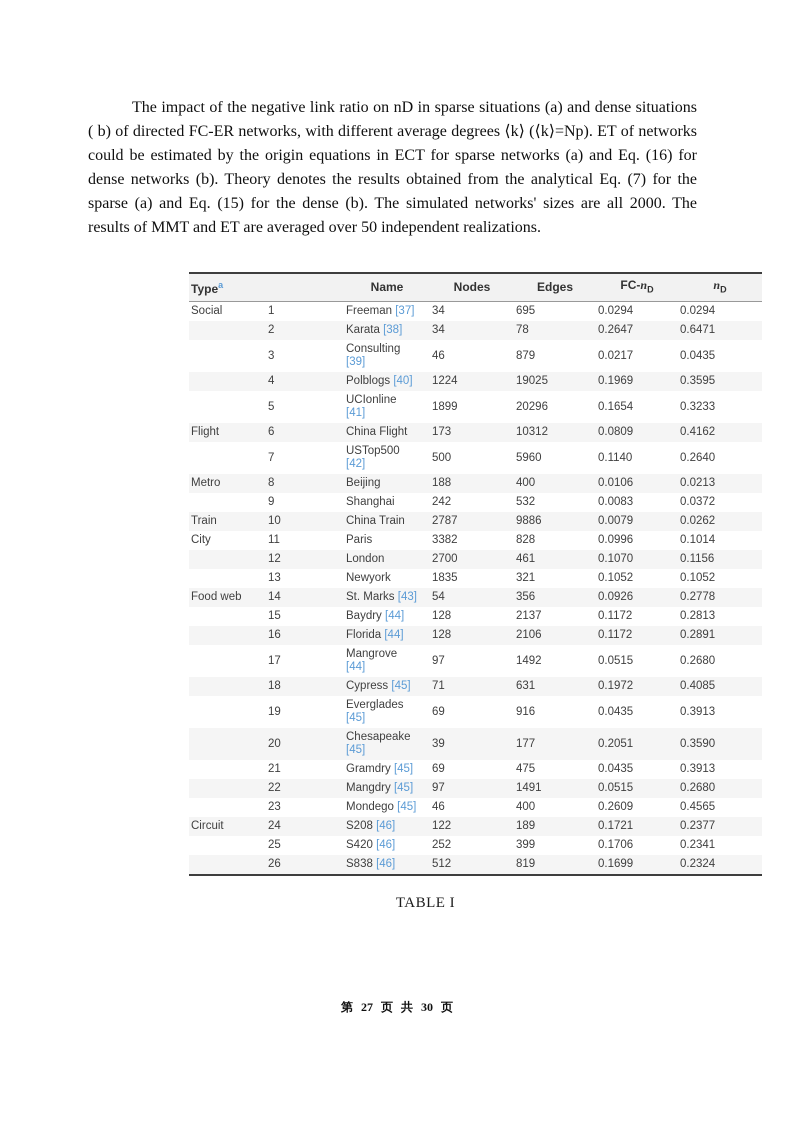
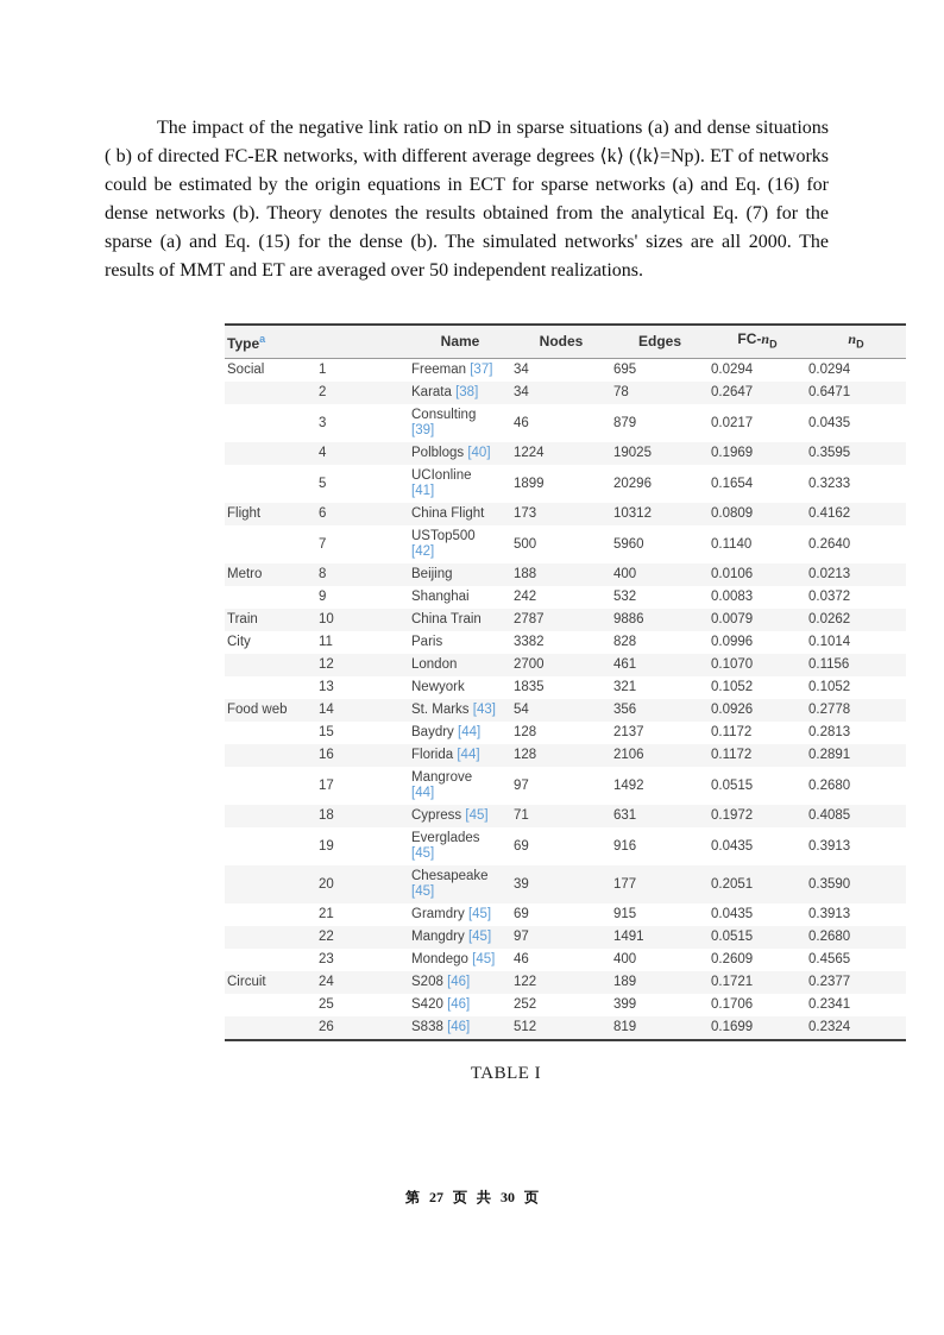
  The impact of the negative link ratio on nD in sparse situations (a) and dense situations ( b) of directed FC-ER networks, with different average degrees ⟨k⟩ (⟨k⟩=Np). ET of networks could be estimated by the origin equations in ECT for sparse networks (a) and Eq. (16) for dense networks (b). Theory denotes the results obtained from the analytical Eq. (7) for the sparse (a) and Eq. (15) for the dense (b). The simulated networks' sizes are all 2000. The results of MMT and ET are averaged over 50 independent realizations.
  Typea		Name	Nodes	Edges	FC-nD	nD
  Social	1	Freeman [37]	34	695	0.0294	0.0294
  	2	Karata [38]	34	78	0.2647	0.6471
  	3	Consulting[39]	46	879	0.0217	0.0435
  	4	Polblogs [40]	1224	19025	0.1969	0.3595
  	5	UCIonline[41]	1899	20296	0.1654	0.3233
  Flight	6	China Flight	173	10312	0.0809	0.4162
  	7	USTop500[42]	500	5960	0.1140	0.2640
  Metro	8	Beijing	188	400	0.0106	0.0213
  	9	Shanghai	242	532	0.0083	0.0372
  Train	10	China Train	2787	9886	0.0079	0.0262
  City	11	Paris	3382	828	0.0996	0.1014
  	12	London	2700	461	0.1070	0.1156
  	13	Newyork	1835	321	0.1052	0.1052
  Food web	14	St. Marks [43]	54	356	0.0926	0.2778
  	15	Baydry [44]	128	2137	0.1172	0.2813
  	16	Florida [44]	128	2106	0.1172	0.2891
  	17	Mangrove[44]	97	1492	0.0515	0.2680
  	18	Cypress [45]	71	631	0.1972	0.4085
  	19	Everglades[45]	69	916	0.0435	0.3913
  	20	Chesapeake[45]	39	177	0.2051	0.3590
- 	21	Gramdry [45]	69	475	0.0435	0.3913
+ 	21	Gramdry [45]	69	915	0.0435	0.3913
  	22	Mangdry [45]	97	1491	0.0515	0.2680
  	23	Mondego [45]	46	400	0.2609	0.4565
  Circuit	24	S208 [46]	122	189	0.1721	0.2377
  	25	S420 [46]	252	399	0.1706	0.2341
  	26	S838 [46]	512	819	0.1699	0.2324
  TABLE I
  第 27 页 共 30 页
